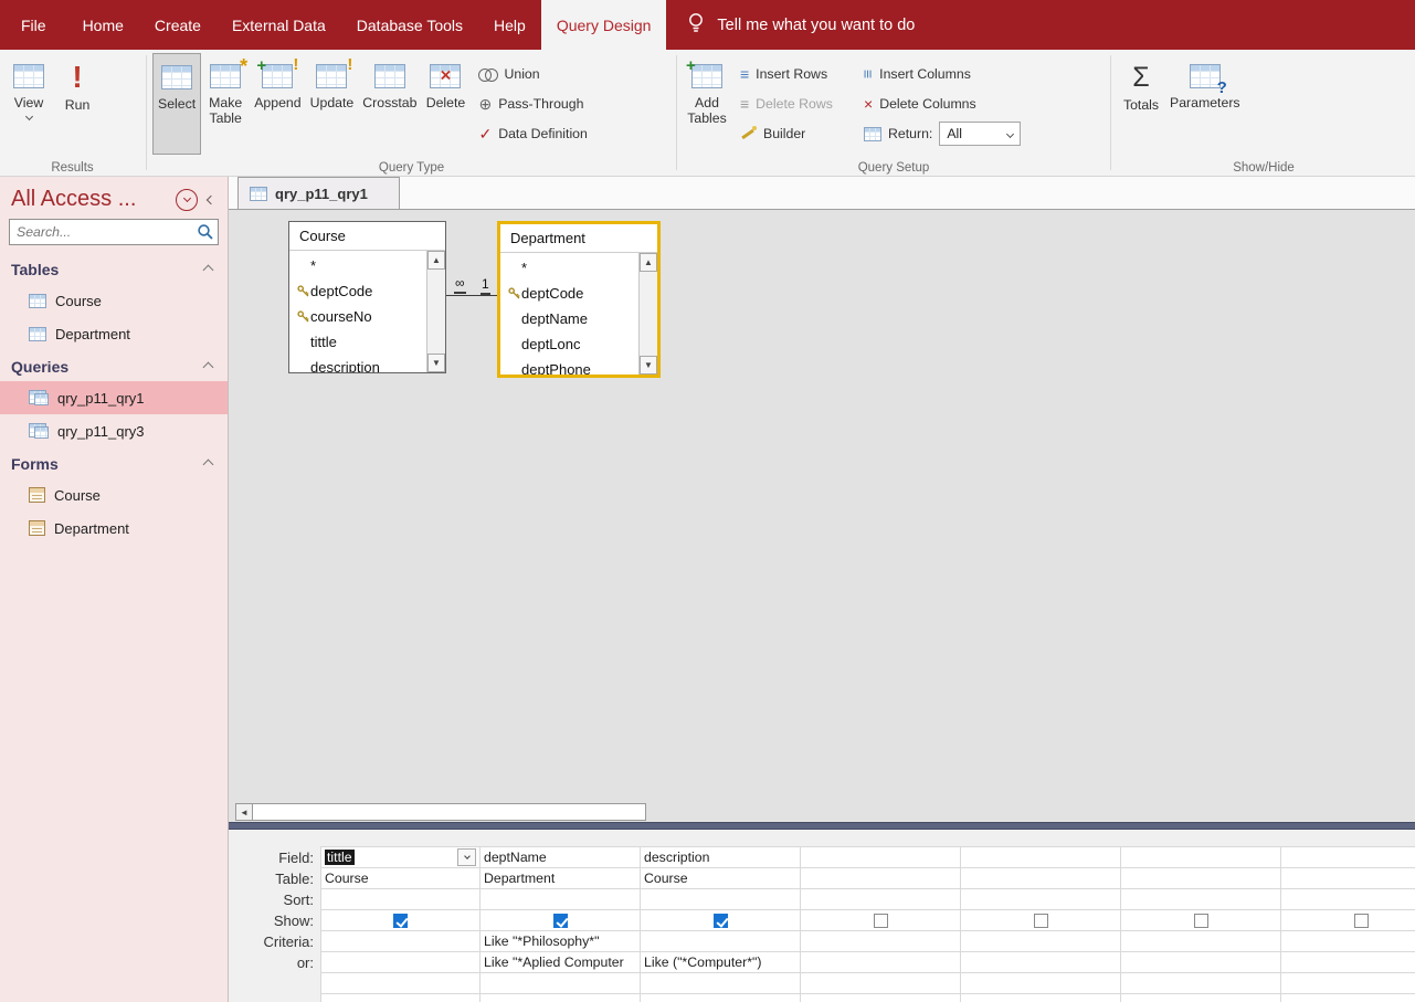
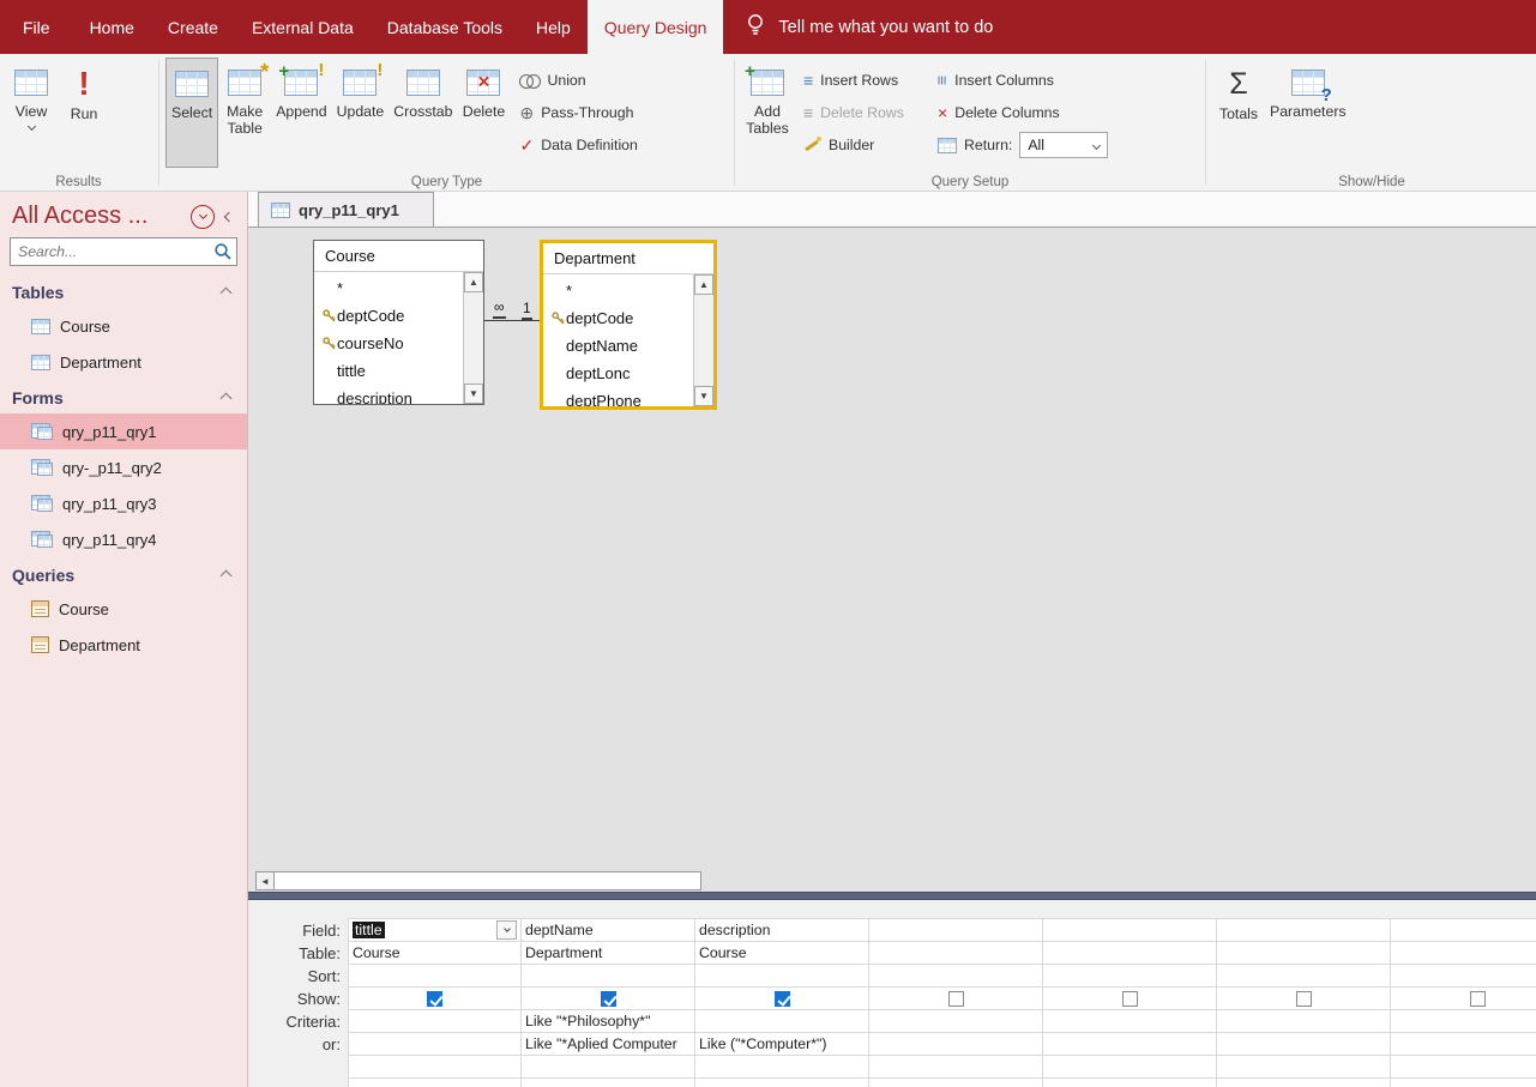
  File
  Home
  Create
  External Data
  Database Tools
  Help
  Query Design
  Tell me what you want to do
  View
  !
  Run
  Results
  Select
  *
  Make
  Table
  +
  !
  Append
  !
  Update
  Crosstab
  ×
  Delete
  Union
  ⊕
  Pass-Through
  ✓
  Data Definition
  Query Type
  +
  Add
  Tables
  ≡
  Insert Rows
  ≡
  Delete Rows
  Builder
  Insert Columns
  ×
  Delete Columns
  Return:
  All
  Query Setup
  Σ
  Totals
  ?
  Parameters
  Show/Hide
  All Access ...
  Search...
  Tables
  Course
  Department
- Queries
+ Forms
  qry_p11_qry1
+ qry-_p11_qry2
  qry_p11_qry3
+ qry_p11_qry4
- Forms
+ Queries
  Course
  Department
  qry_p11_qry1
  Course
  *
  deptCode
  courseNo
  tittle
  description
  ▲
  ▼
  ∞
  1
  Department
  *
  deptCode
  deptName
  deptLonc
  deptPhone
  ▲
  ▼
  ◄
  Field:
  tittle
  deptName
  description
  Table:
  Course
  Department
  Course
  Sort:
  Show:
  Criteria:
  Like "*Philosophy*"
  or:
  Like "*Aplied Computer
  Like ("*Computer*")
